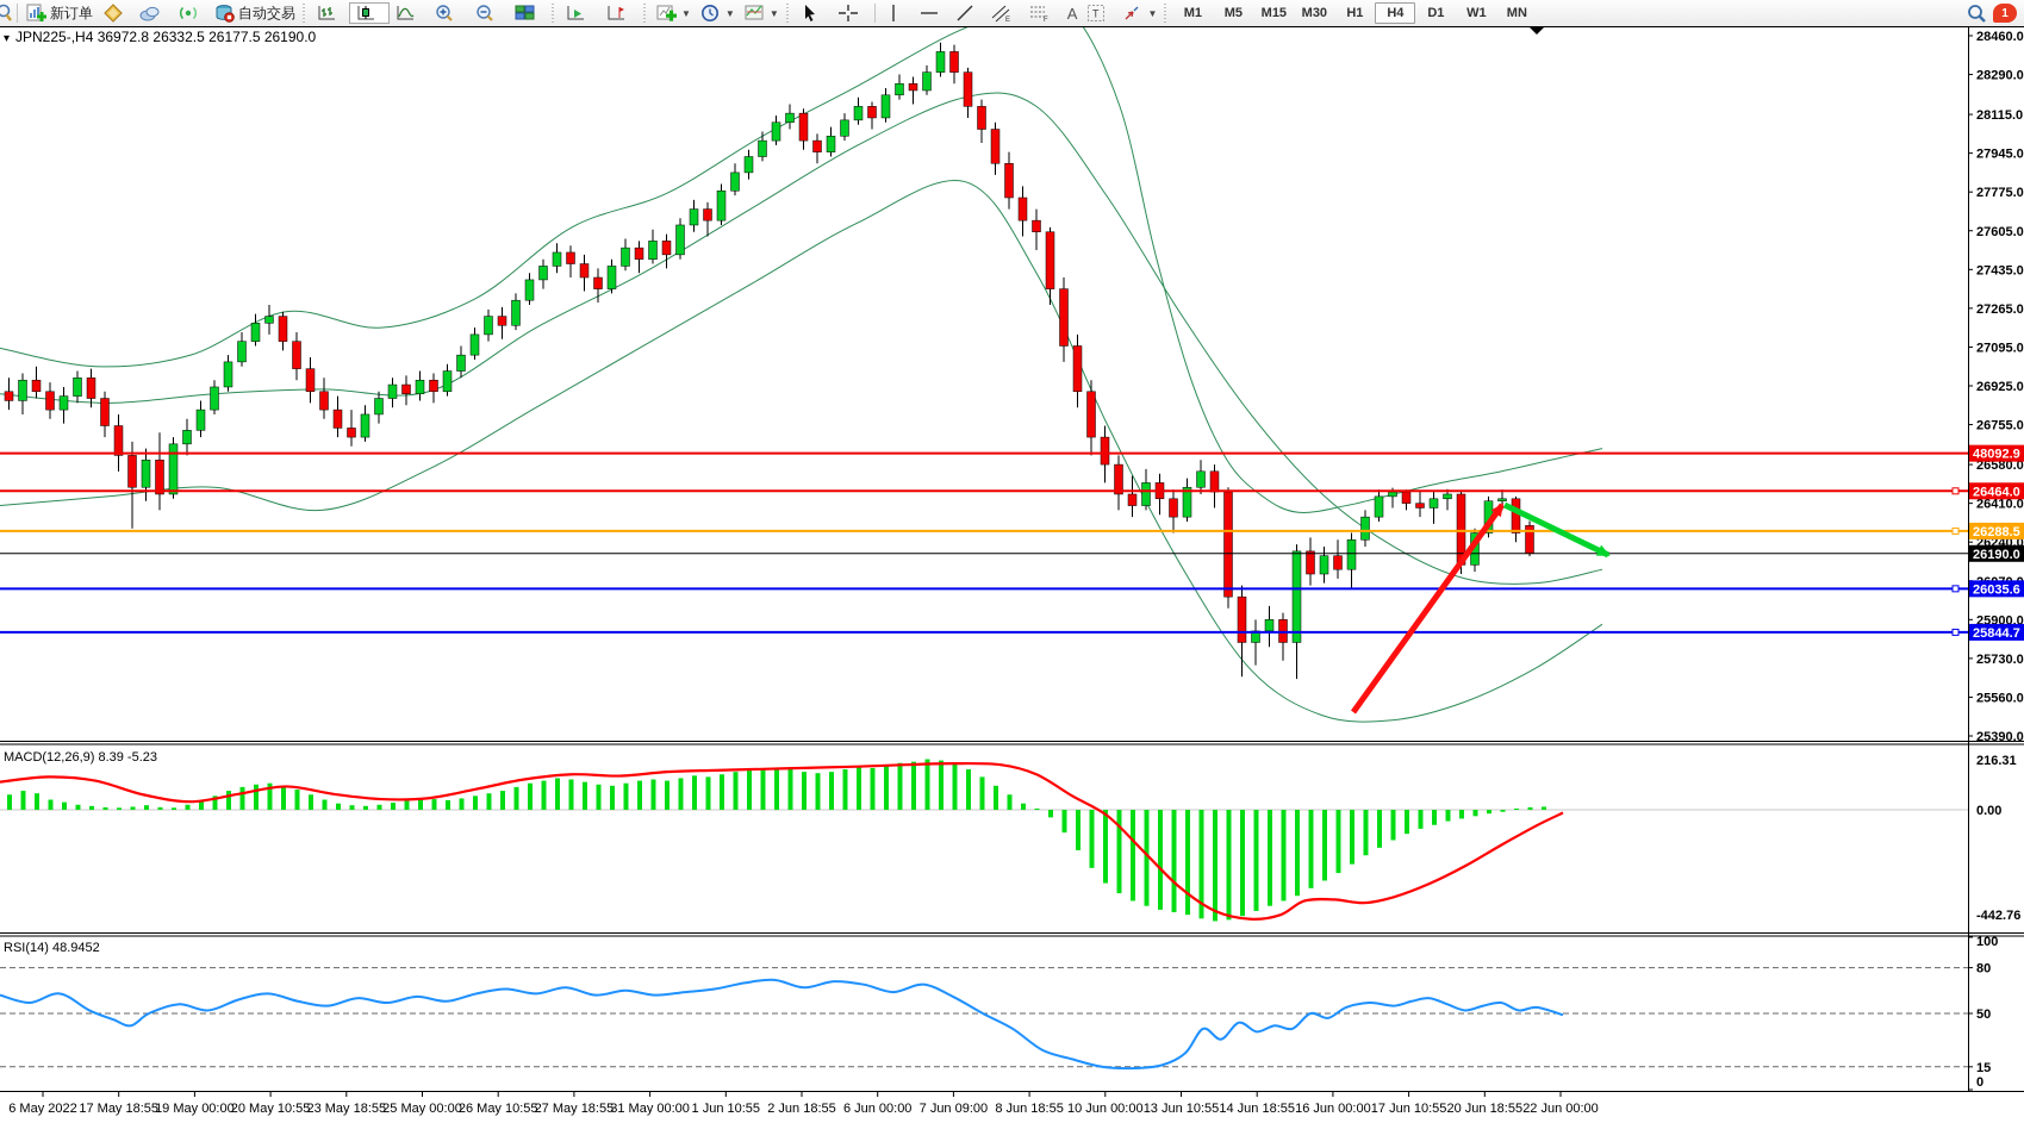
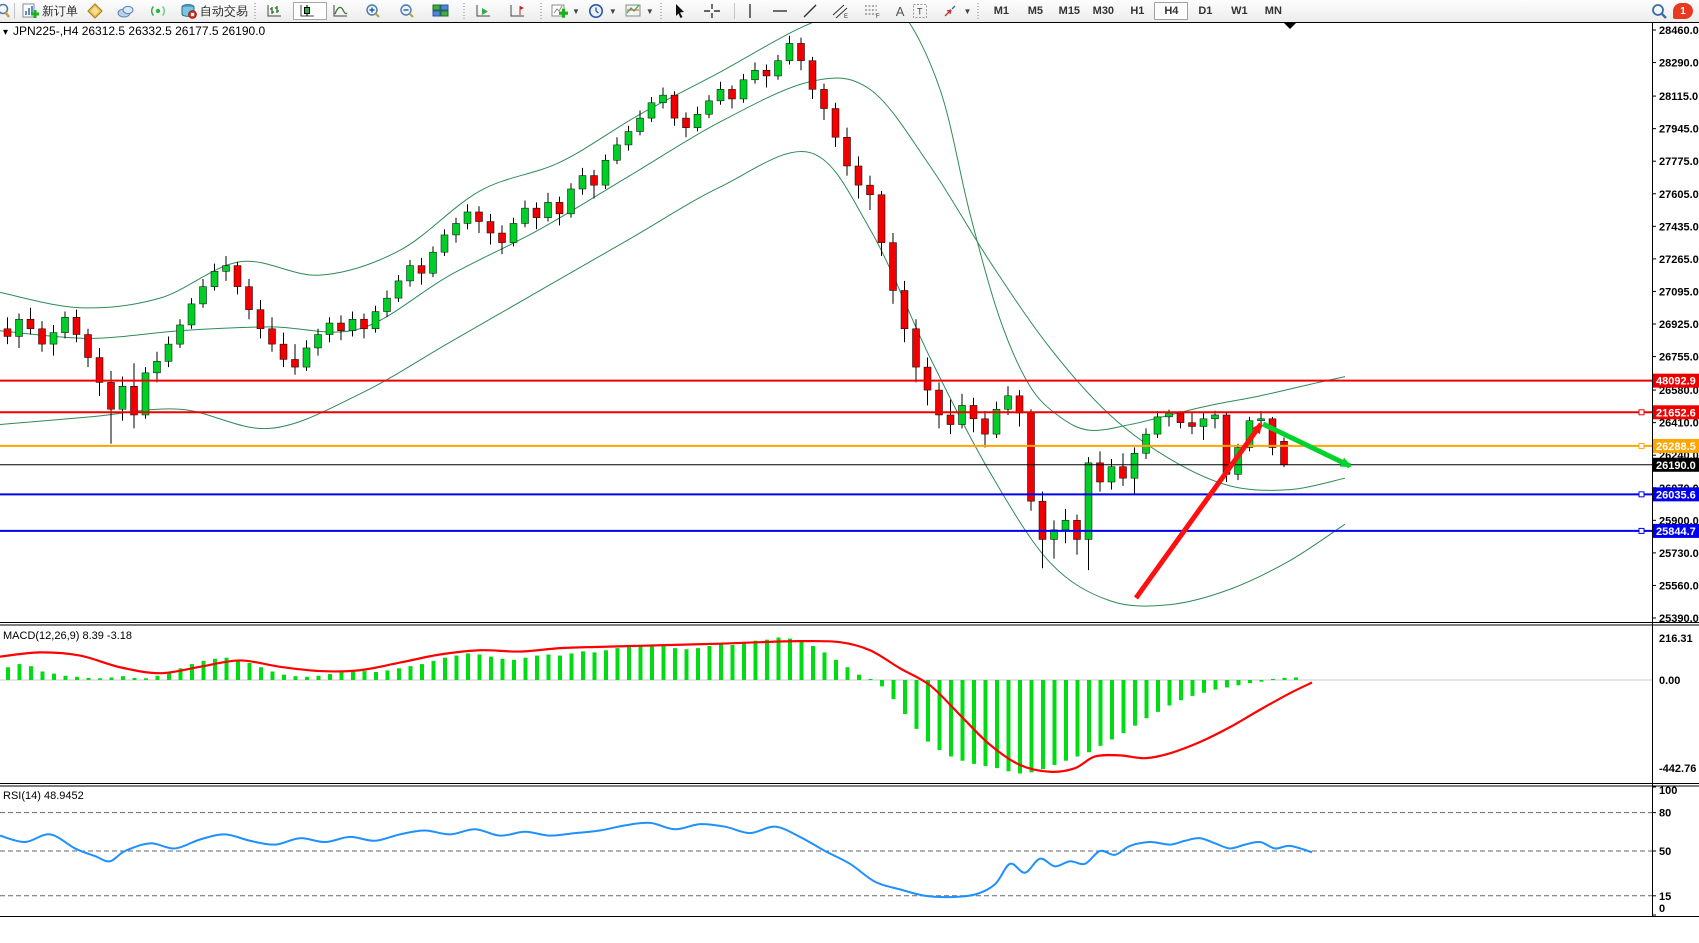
  新订单
  自动交易
  ▼
  ▼
  ▼
  A
  T
  ▼
  M1
  M5
  M15
  M30
  H1
  H4
  D1
  W1
  MN
  1
  ▾
- JPN225-,H4 36972.8 26332.5 26177.5 26190.0
+ JPN225-,H4 26312.5 26332.5 26177.5 26190.0
  28460.0
  28290.0
  28115.0
  27945.0
  27775.0
  27605.0
  27435.0
  27265.0
  27095.0
  26925.0
  26755.0
  26580.0
  26410.0
  26240.0
  25900.0
  25730.0
  25560.0
  25390.0
  48092.9
- 26464.0
+ 21652.6
  26288.5
  26190.0
  26035.6
  25844.7
  216.31
  0.00
  -442.76
- MACD(12,26,9) 8.39 -5.23
+ MACD(12,26,9) 8.39 -3.18
  100
  80
  50
  15
  0
  RSI(14) 48.9452
- 6 May 2022
- 17 May 18:55
- 19 May 00:00
- 20 May 10:55
- 23 May 18:55
- 25 May 00:00
- 26 May 10:55
- 27 May 18:55
- 31 May 00:00
- 1 Jun 10:55
- 2 Jun 18:55
- 6 Jun 00:00
- 7 Jun 09:00
- 8 Jun 18:55
- 10 Jun 00:00
- 13 Jun 10:55
- 14 Jun 18:55
- 16 Jun 00:00
- 17 Jun 10:55
- 20 Jun 18:55
- 22 Jun 00:00
